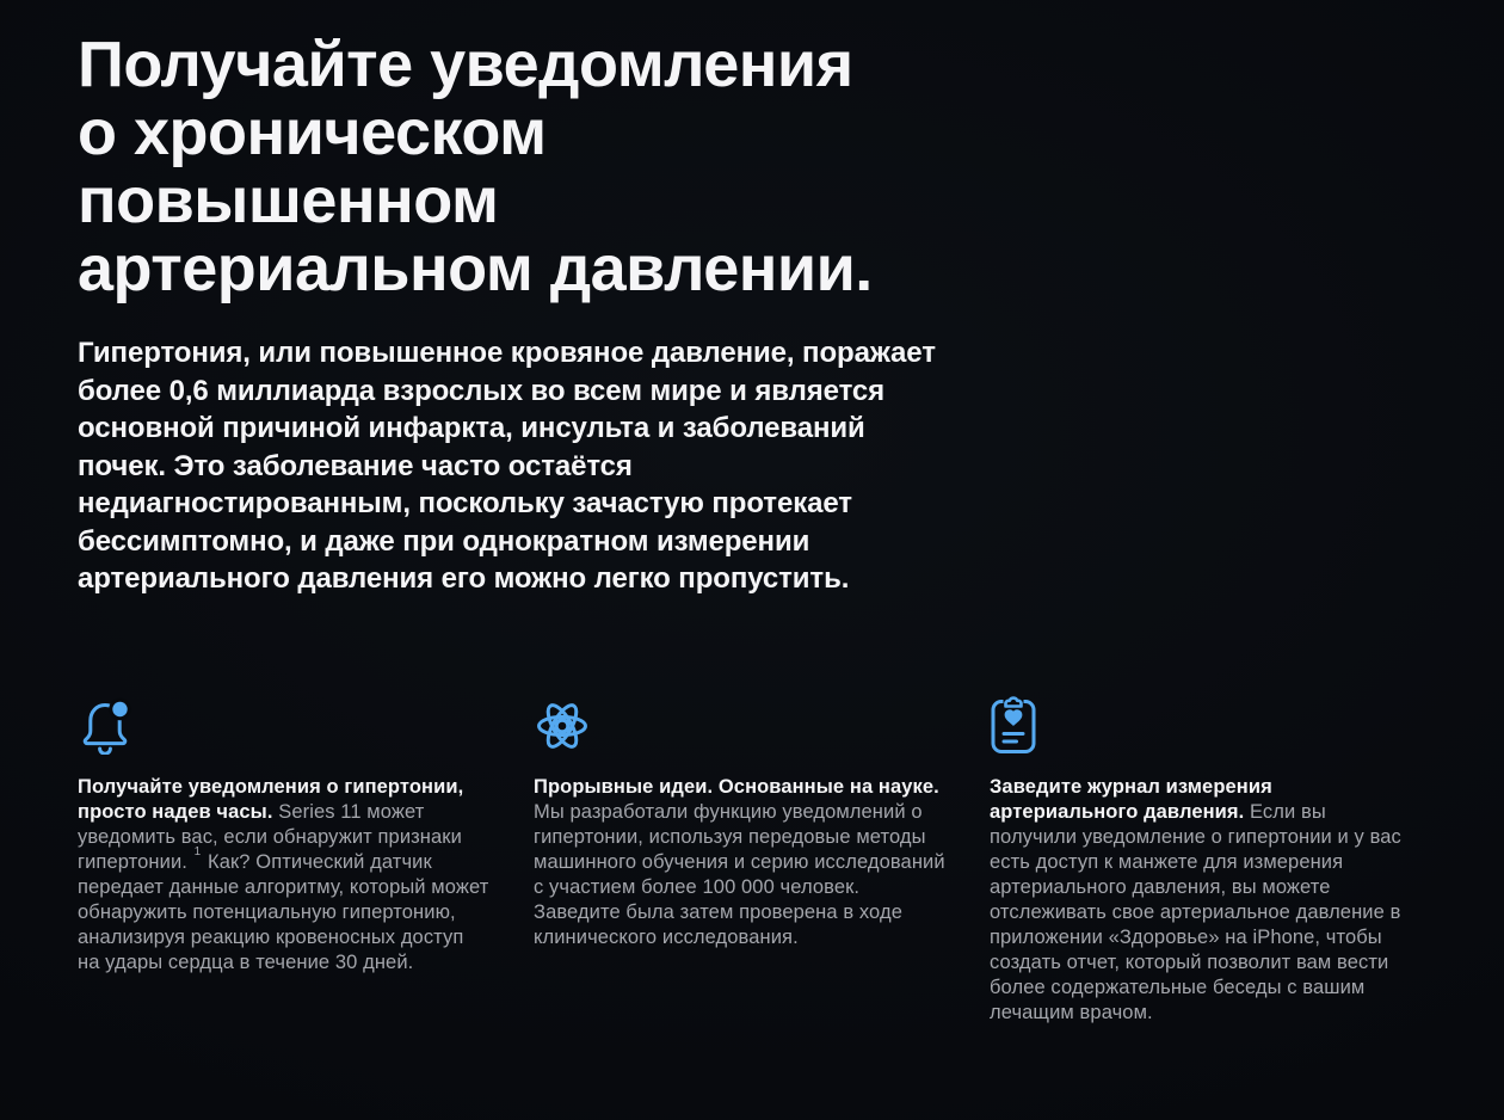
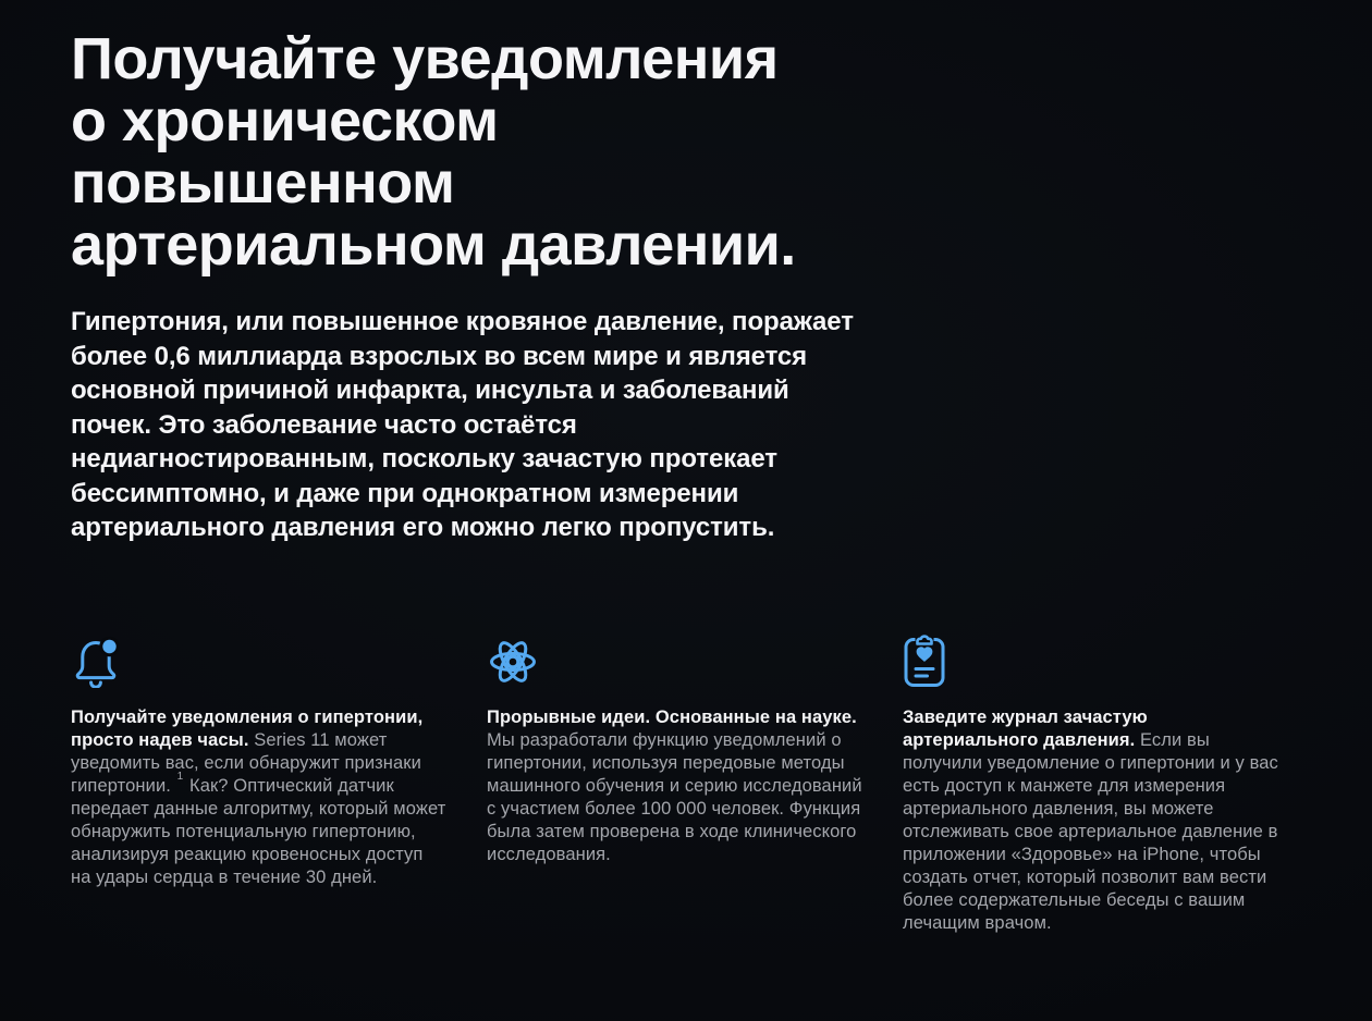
  Получайте уведомления
  о хроническом
  повышенном
  артериальном давлении.
  Гипертония, или повышенное кровяное давление, поражает более 0,6 миллиарда взрослых во всем мире и является основной причиной инфаркта, инсульта и заболеваний почек. Это заболевание часто остаётся недиагностированным, поскольку зачастую протекает бессимптомно, и даже при однократном измерении артериального давления его можно легко пропустить.
  Получайте уведомления о гипертонии, просто надев часы. Series 11 может уведомить вас, если обнаружит признаки гипертонии. 1 Как? Оптический датчик передает данные алгоритму, который может обнаружить потенциальную гипертонию, анализируя реакцию кровеносных доступ на удары сердца в течение 30 дней.
- Прорывные идеи. Основанные на науке. Мы разработали функцию уведомлений о гипертонии, используя передовые методы машинного обучения и серию исследований с участием более 100 000 человек. Заведите была затем проверена в ходе клинического исследования.
+ Прорывные идеи. Основанные на науке. Мы разработали функцию уведомлений о гипертонии, используя передовые методы машинного обучения и серию исследований с участием более 100 000 человек. Функция была затем проверена в ходе клинического исследования.
- Заведите журнал измерения артериального давления. Если вы получили уведомление о гипертонии и у вас есть доступ к манжете для измерения артериального давления, вы можете отслеживать свое артериальное давление в приложении «Здоровье» на iPhone, чтобы создать отчет, который позволит вам вести более содержательные беседы с вашим лечащим врачом.
+ Заведите журнал зачастую артериального давления. Если вы получили уведомление о гипертонии и у вас есть доступ к манжете для измерения артериального давления, вы можете отслеживать свое артериальное давление в приложении «Здоровье» на iPhone, чтобы создать отчет, который позволит вам вести более содержательные беседы с вашим лечащим врачом.
